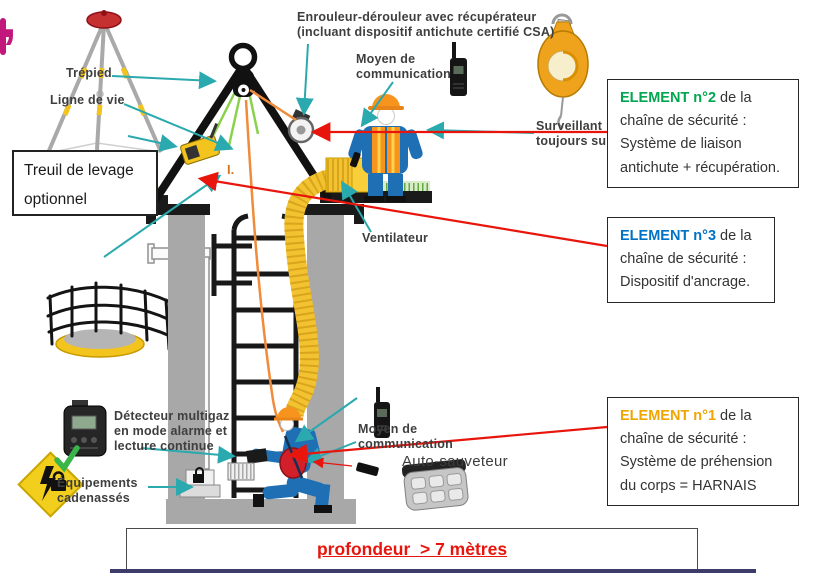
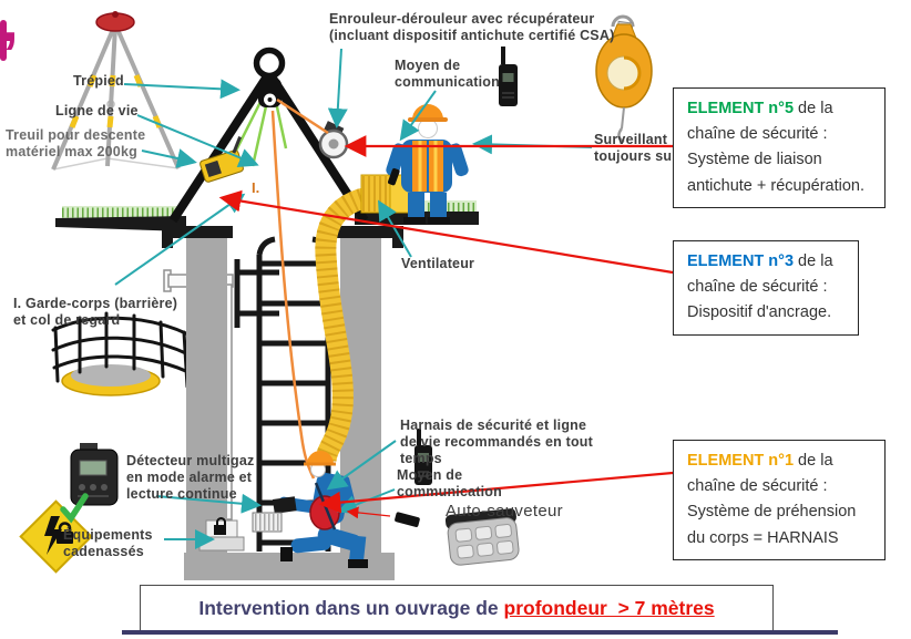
  ,
  Trépied
  Ligne de vie
+ Treuil pour descente
+ matériel max 200kg
  Enrouleur-dérouleur avec récupérateur
  (incluant dispositif antichute certifié CSA)
  Moyen de
  communication
  Surveillant
  Ventilateur
+ I. Garde-corps (barrière)
+ et col de regard
  I.
+ Harnais de sécurité et ligne
+ de vie recommandés en tout
+ temps
  Moyen de
  communication
  Auto-sauveteur
  Détecteur multigaz
  en mode alarme et
  lecture continue
  Équipements
  cadenassés
- Treuil de levage
- optionnel
- ELEMENT n°2 de la
+ ELEMENT n°5 de la
  chaîne de sécurité :
  Système de liaison
  antichute + récupération.
  ELEMENT n°3 de la
  chaîne de sécurité :
  Dispositif d'ancrage.
  ELEMENT n°1 de la
  chaîne de sécurité :
  Système de préhension
  du corps = HARNAIS
+ Intervention dans un ouvrage de
  profondeur > 7 mètres
